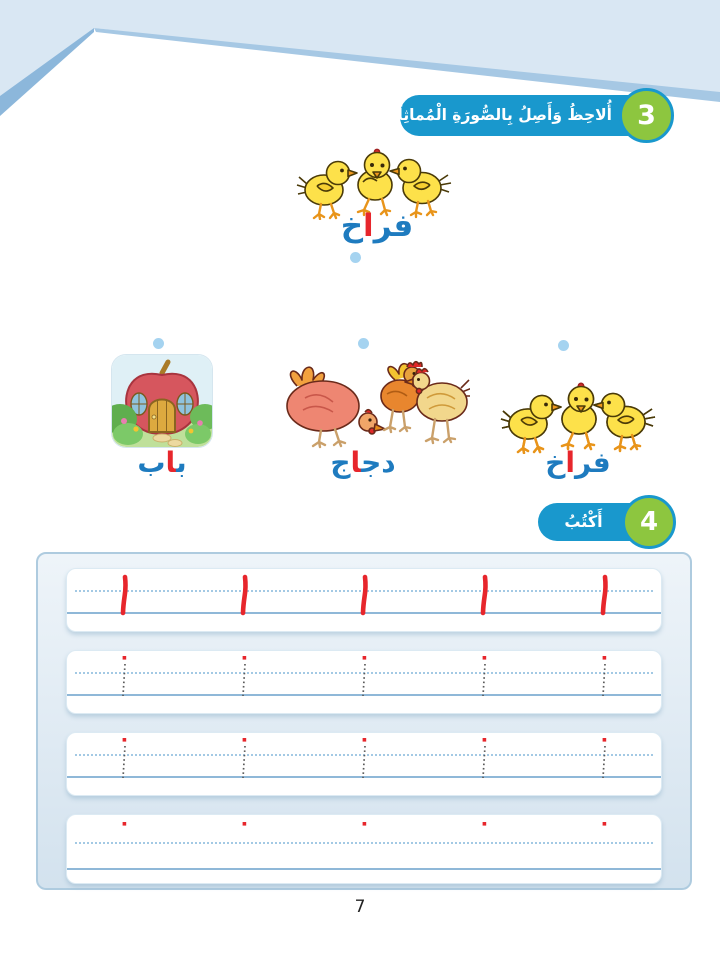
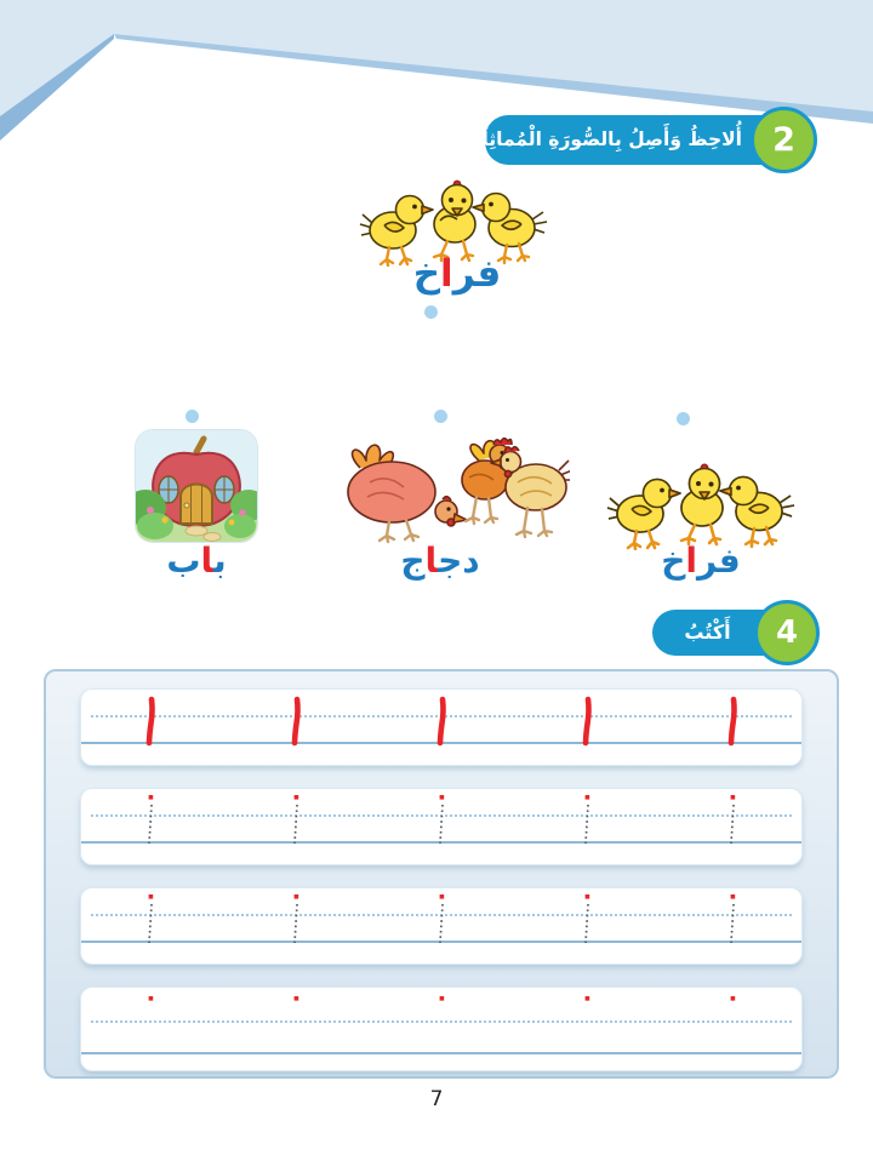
  أُلاحِظُ وَأَصِلُ بِالصُّورَةِ الْمُماثِلَ
- 3
+ 2
  فراخ
  ب‍‍اب
  دج‍‍اج
  فراخ
  أَكْتُبُ
  4
  7
